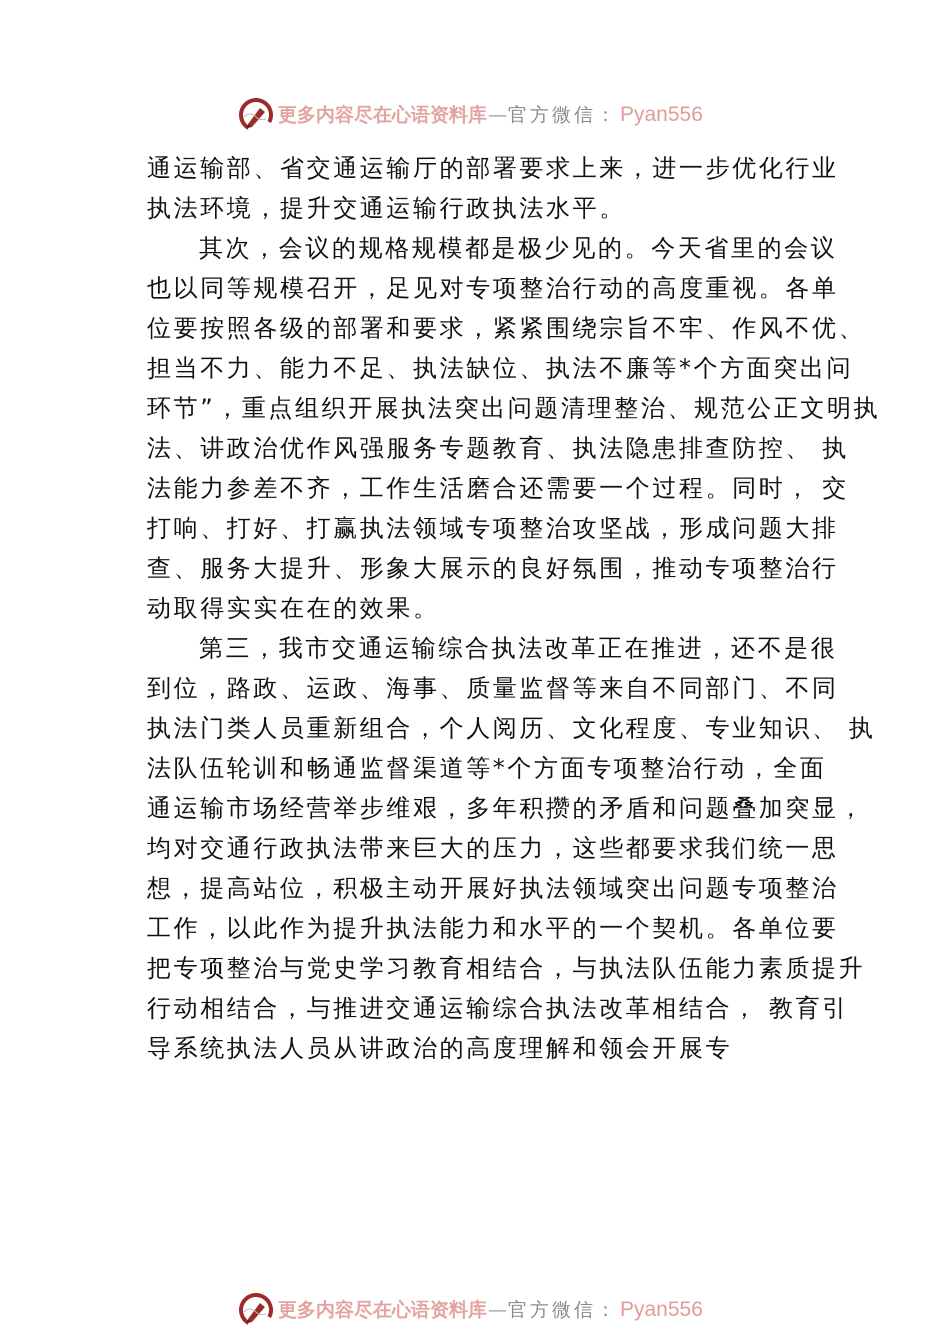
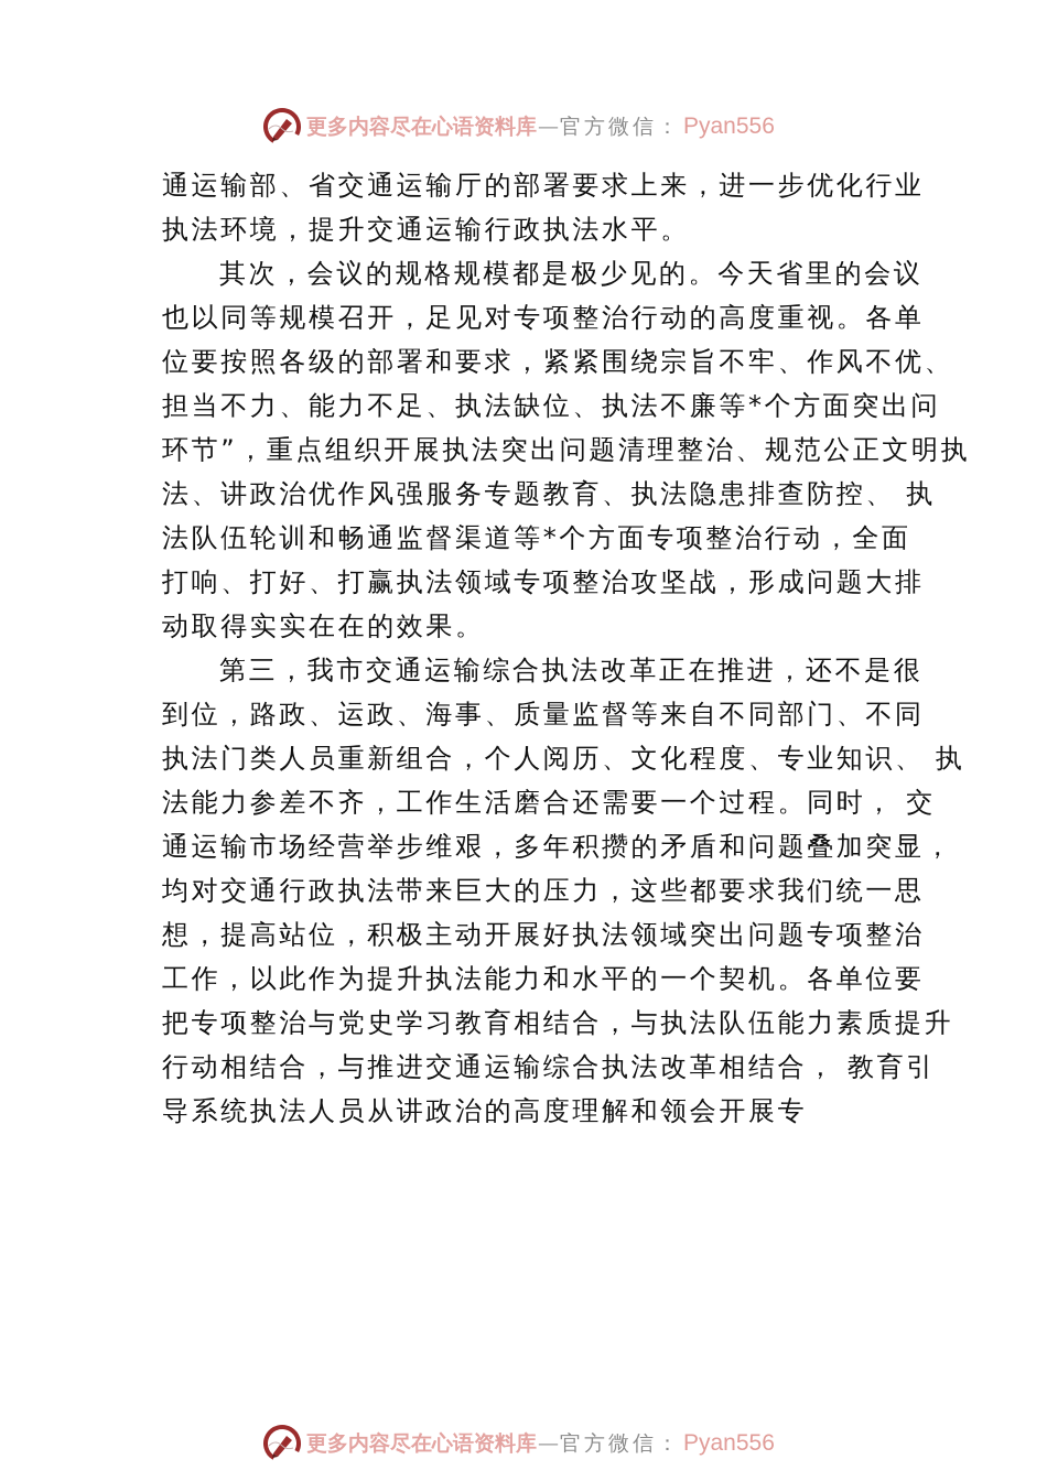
  更多内容尽在心语资料库
  —
  官方微信：
  Pyan556
  通运输部、省交通运输厅的部署要求上来，进一步优化行业
  执法环境，提升交通运输行政执法水平。
  其次，会议的规格规模都是极少见的。今天省里的会议
  也以同等规模召开，足见对专项整治行动的高度重视。各单
  位要按照各级的部署和要求，紧紧围绕宗旨不牢、作风不优、
  担当不力、能力不足、执法缺位、执法不廉等*个方面突出问
  环节”，重点组织开展执法突出问题清理整治、规范公正文明执
  法、讲政治优作风强服务专题教育、执法隐患排查防控、 执
- 法能力参差不齐，工作生活磨合还需要一个过程。同时， 交
+ 法队伍轮训和畅通监督渠道等*个方面专项整治行动，全面
  打响、打好、打赢执法领域专项整治攻坚战，形成问题大排
- 查、服务大提升、形象大展示的良好氛围，推动专项整治行
  动取得实实在在的效果。
  第三，我市交通运输综合执法改革正在推进，还不是很
  到位，路政、运政、海事、质量监督等来自不同部门、不同
  执法门类人员重新组合，个人阅历、文化程度、专业知识、 执
- 法队伍轮训和畅通监督渠道等*个方面专项整治行动，全面
+ 法能力参差不齐，工作生活磨合还需要一个过程。同时， 交
  通运输市场经营举步维艰，多年积攒的矛盾和问题叠加突显，
  均对交通行政执法带来巨大的压力，这些都要求我们统一思
  想，提高站位，积极主动开展好执法领域突出问题专项整治
  工作，以此作为提升执法能力和水平的一个契机。各单位要
  把专项整治与党史学习教育相结合，与执法队伍能力素质提升
  行动相结合，与推进交通运输综合执法改革相结合， 教育引
  导系统执法人员从讲政治的高度理解和领会开展专
  更多内容尽在心语资料库
  —
  官方微信：
  Pyan556
